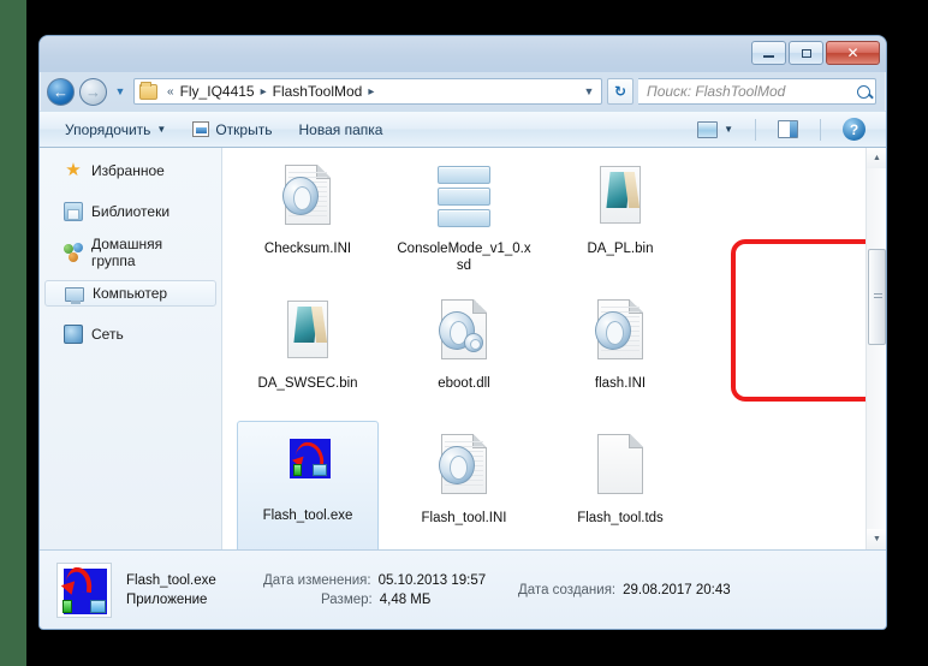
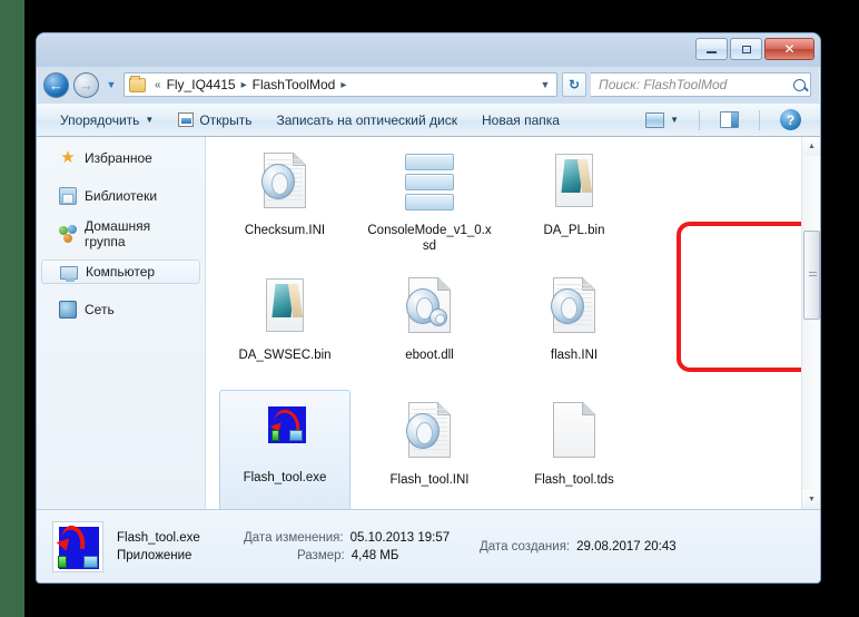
  ✕
  ←
  →
  ▼
  «
  Fly_IQ4415
  ▸
  FlashToolMod
  ▸
  ▼
  ↻
  Поиск: FlashToolMod
  Упорядочить
  ▼
  Открыть
+ Записать на оптический диск
  Новая папка
  ▼
  ?
  ★
  Избранное
  Библиотеки
  Домашняя группа
  Компьютер
  Сеть
  Checksum.INI
  ConsoleMode_v1_0.xsd
  DA_PL.bin
  DA_SWSEC.bin
  eboot.dll
  flash.INI
  Flash_tool.exe
  Flash_tool.INI
  Flash_tool.tds
  Flash_tool.exe
  Приложение
  Дата изменения:
  05.10.2013 19:57
  Размер:
  4,48 МБ
  Дата создания:
  29.08.2017 20:43
